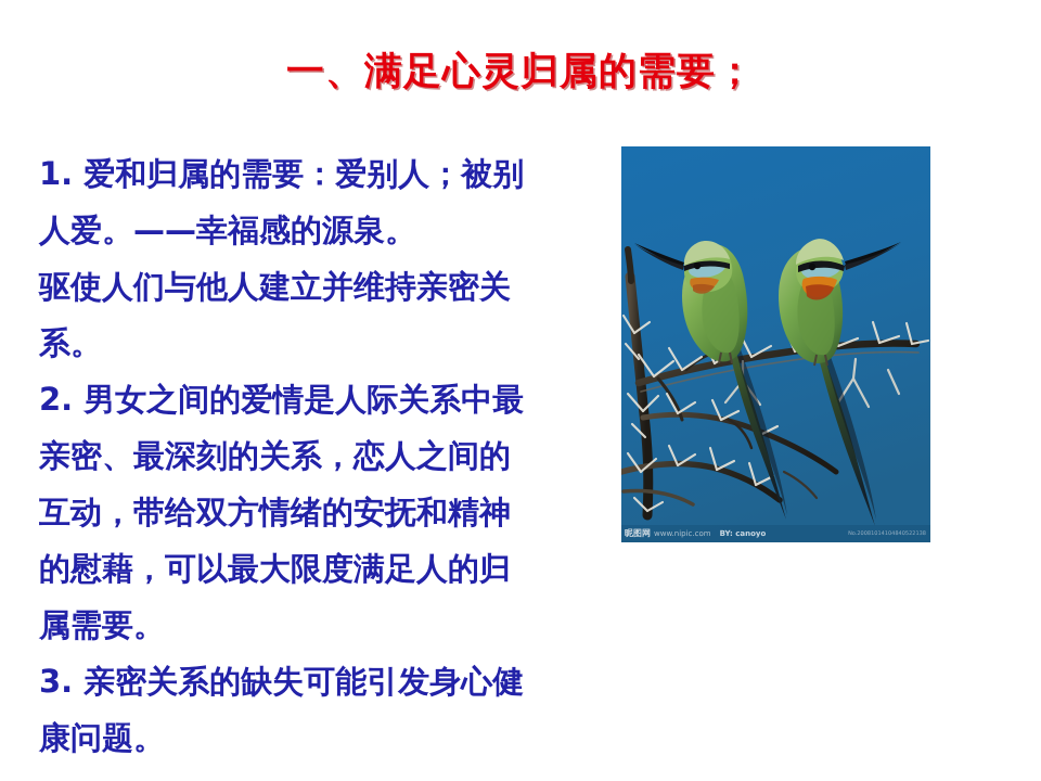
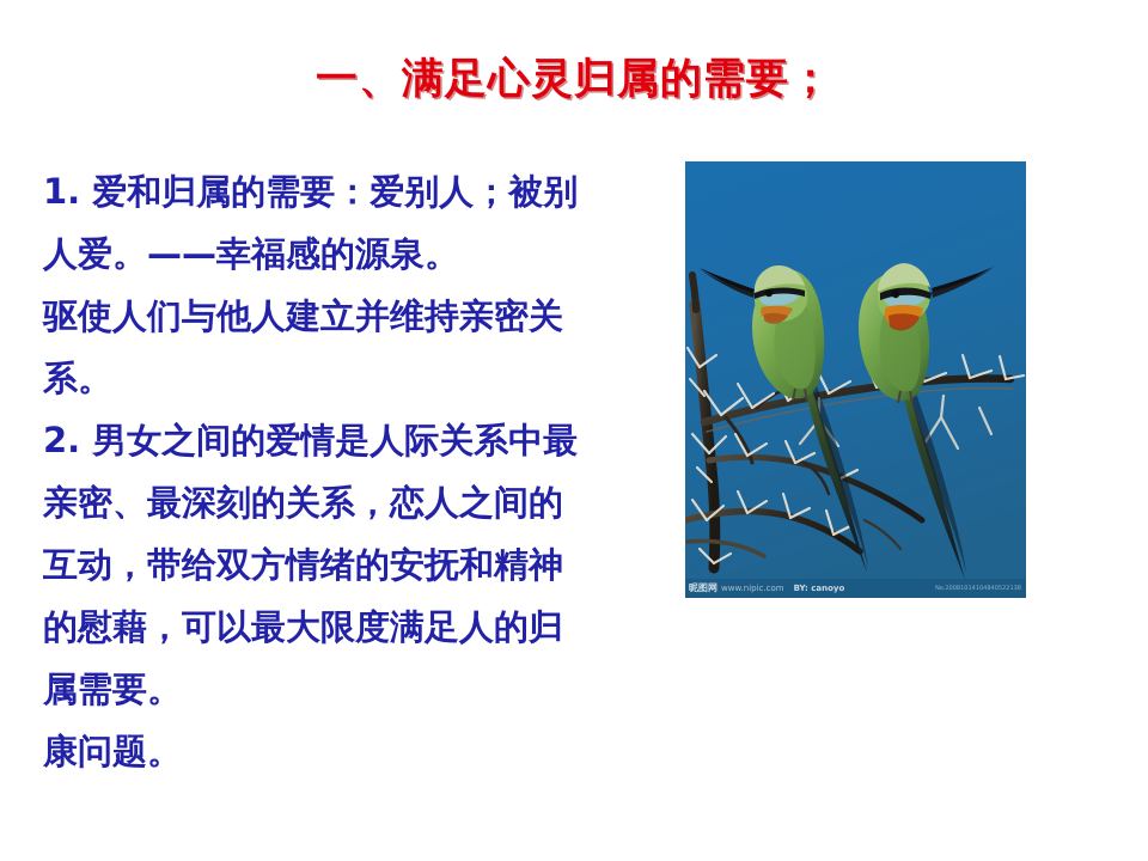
  一、满足心灵归属的需要；
  1. 爱和归属的需要：爱别人；被别
  人爱。——幸福感的源泉。
  驱使人们与他人建立并维持亲密关
  系。
  2. 男女之间的爱情是人际关系中最
  亲密、最深刻的关系，恋人之间的
  互动，带给双方情绪的安抚和精神
  的慰藉，可以最大限度满足人的归
  属需要。
- 3. 亲密关系的缺失可能引发身心健
  康问题。
  昵图网
  www.nipic.com
  BY: canoyo
